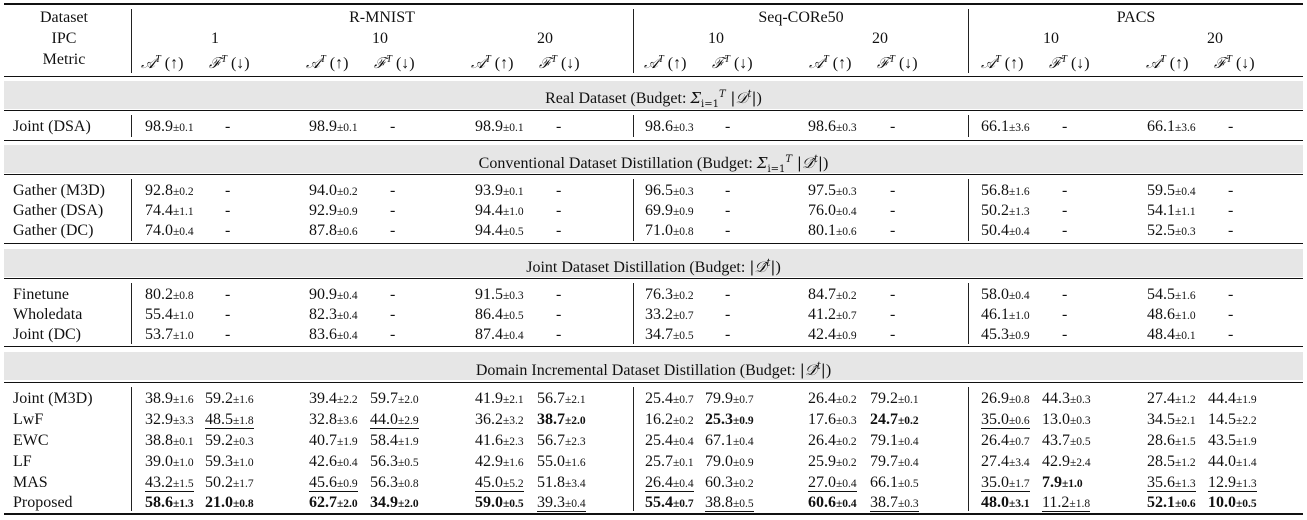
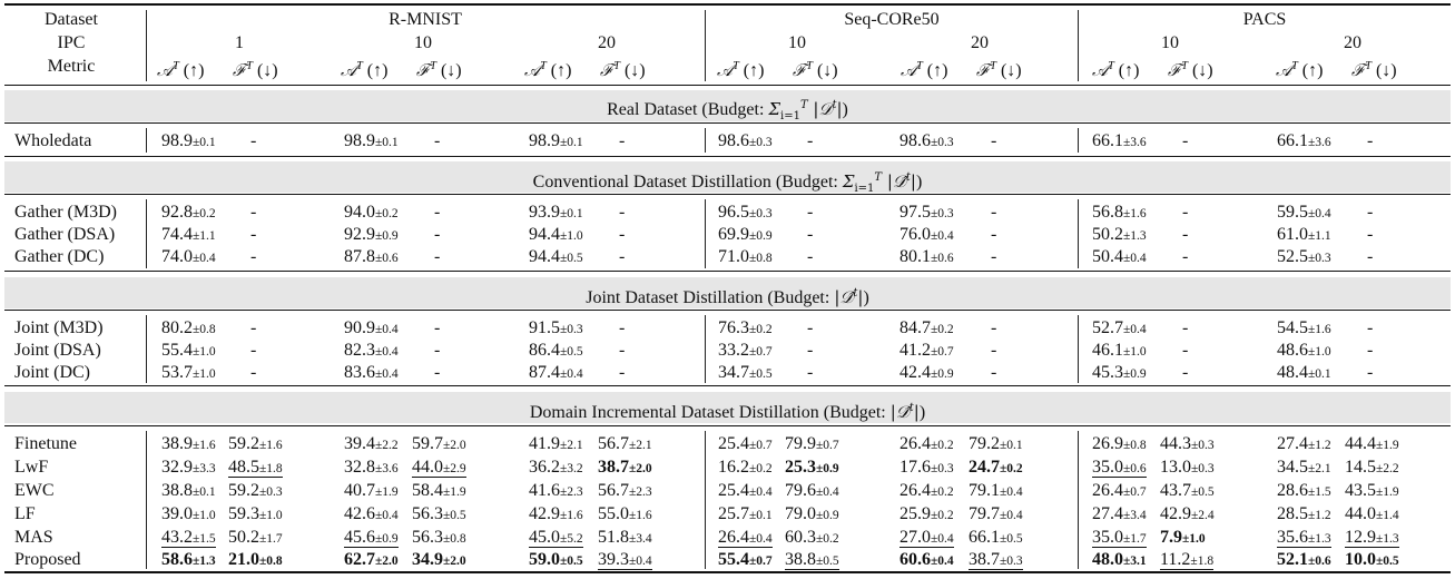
  Dataset
  IPC
  Metric
  R-MNIST
  Seq-CORe50
  PACS
  1
  10
  20
  10
  20
  10
  20
  𝒜T (↑)
  ℱT (↓)
  𝒜T (↑)
  ℱT (↓)
  𝒜T (↑)
  ℱT (↓)
  𝒜T (↑)
  ℱT (↓)
  𝒜T (↑)
  ℱT (↓)
  𝒜T (↑)
  ℱT (↓)
  𝒜T (↑)
  ℱT (↓)
  Real Dataset (Budget: Σi=1T |𝒟t|)
  Conventional Dataset Distillation (Budget: Σi=1T |𝒟̂t|)
  Joint Dataset Distillation (Budget: |𝒟̂t|)
  Domain Incremental Dataset Distillation (Budget: |𝒟̂t|)
- Joint (DSA)
+ Wholedata
  98.9±0.1
  -
  98.9±0.1
  -
  98.9±0.1
  -
  98.6±0.3
  -
  98.6±0.3
  -
  66.1±3.6
  -
  66.1±3.6
  -
  Gather (M3D)
  92.8±0.2
  -
  94.0±0.2
  -
  93.9±0.1
  -
  96.5±0.3
  -
  97.5±0.3
  -
  56.8±1.6
  -
  59.5±0.4
  -
  Gather (DSA)
  74.4±1.1
  -
  92.9±0.9
  -
  94.4±1.0
  -
  69.9±0.9
  -
  76.0±0.4
  -
  50.2±1.3
  -
- 54.1±1.1
+ 61.0±1.1
  -
  Gather (DC)
  74.0±0.4
  -
  87.8±0.6
  -
  94.4±0.5
  -
  71.0±0.8
  -
  80.1±0.6
  -
  50.4±0.4
  -
  52.5±0.3
  -
- Finetune
+ Joint (M3D)
  80.2±0.8
  -
  90.9±0.4
  -
  91.5±0.3
  -
  76.3±0.2
  -
  84.7±0.2
  -
- 58.0±0.4
+ 52.7±0.4
  -
  54.5±1.6
  -
- Wholedata
+ Joint (DSA)
  55.4±1.0
  -
  82.3±0.4
  -
  86.4±0.5
  -
  33.2±0.7
  -
  41.2±0.7
  -
  46.1±1.0
  -
  48.6±1.0
  -
  Joint (DC)
  53.7±1.0
  -
  83.6±0.4
  -
  87.4±0.4
  -
  34.7±0.5
  -
  42.4±0.9
  -
  45.3±0.9
  -
  48.4±0.1
  -
- Joint (M3D)
+ Finetune
  38.9±1.6
  59.2±1.6
  39.4±2.2
  59.7±2.0
  41.9±2.1
  56.7±2.1
  25.4±0.7
  79.9±0.7
  26.4±0.2
  79.2±0.1
  26.9±0.8
  44.3±0.3
  27.4±1.2
  44.4±1.9
  LwF
  32.9±3.3
  48.5±1.8
  32.8±3.6
  44.0±2.9
  36.2±3.2
  38.7±2.0
  16.2±0.2
  25.3±0.9
  17.6±0.3
  24.7±0.2
  35.0±0.6
  13.0±0.3
  34.5±2.1
  14.5±2.2
  EWC
  38.8±0.1
  59.2±0.3
  40.7±1.9
  58.4±1.9
  41.6±2.3
  56.7±2.3
  25.4±0.4
- 67.1±0.4
+ 79.6±0.4
  26.4±0.2
  79.1±0.4
  26.4±0.7
  43.7±0.5
  28.6±1.5
  43.5±1.9
  LF
  39.0±1.0
  59.3±1.0
  42.6±0.4
  56.3±0.5
  42.9±1.6
  55.0±1.6
  25.7±0.1
  79.0±0.9
  25.9±0.2
  79.7±0.4
  27.4±3.4
  42.9±2.4
  28.5±1.2
  44.0±1.4
  MAS
  43.2±1.5
  50.2±1.7
  45.6±0.9
  56.3±0.8
  45.0±5.2
  51.8±3.4
  26.4±0.4
  60.3±0.2
  27.0±0.4
  66.1±0.5
  35.0±1.7
  7.9±1.0
  35.6±1.3
  12.9±1.3
  Proposed
  58.6±1.3
  21.0±0.8
  62.7±2.0
  34.9±2.0
  59.0±0.5
  39.3±0.4
  55.4±0.7
  38.8±0.5
  60.6±0.4
  38.7±0.3
  48.0±3.1
  11.2±1.8
  52.1±0.6
  10.0±0.5
